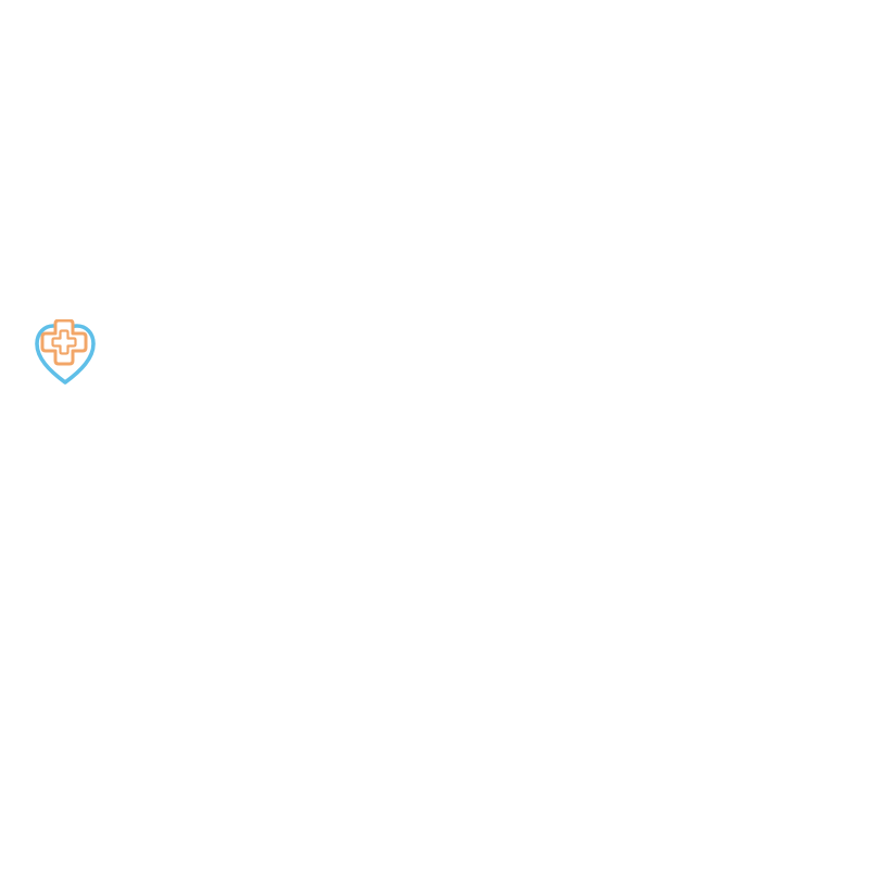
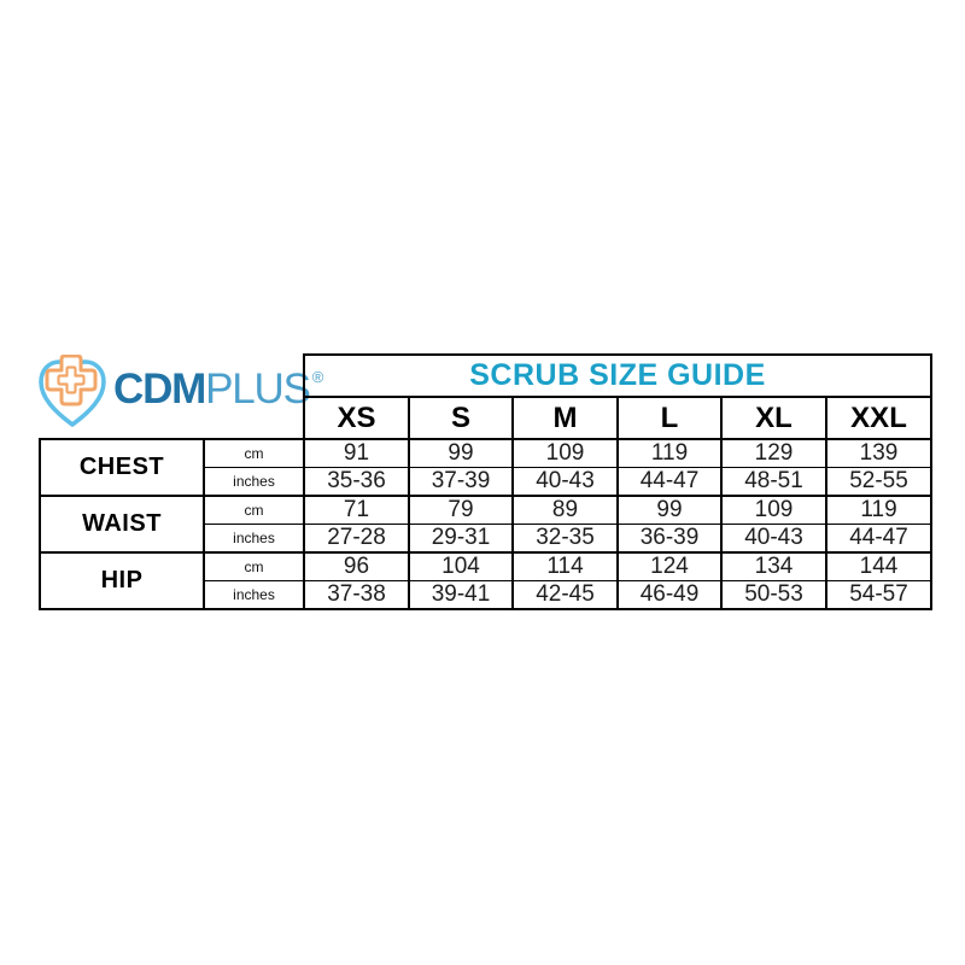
+ CDMPLUS ®
+ 	SCRUB SIZE GUIDE
+ 	XS	S	M	L	XL	XXL
+ CHEST	cm	91	99	109	119	129	139
+ inches	35-36	37-39	40-43	44-47	48-51	52-55
+ WAIST	cm	71	79	89	99	109	119
+ inches	27-28	29-31	32-35	36-39	40-43	44-47
+ HIP	cm	96	104	114	124	134	144
+ inches	37-38	39-41	42-45	46-49	50-53	54-57
